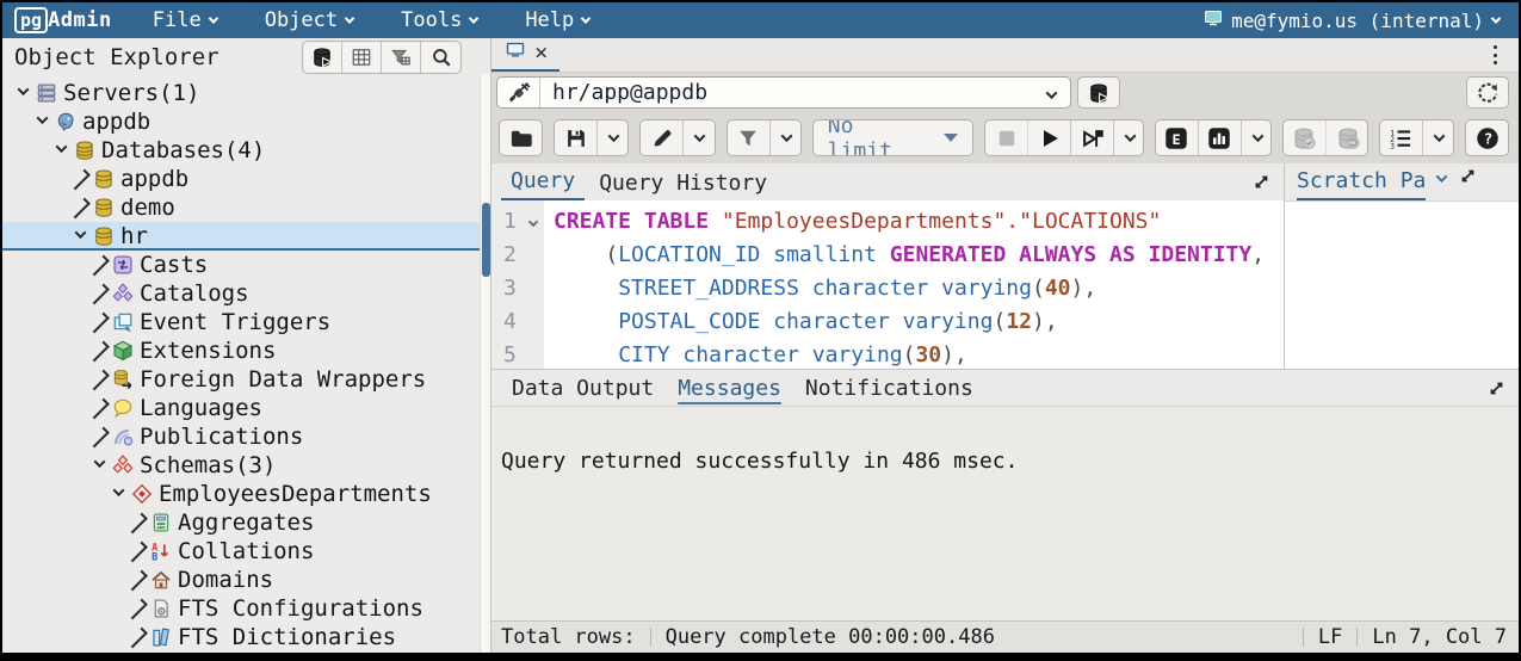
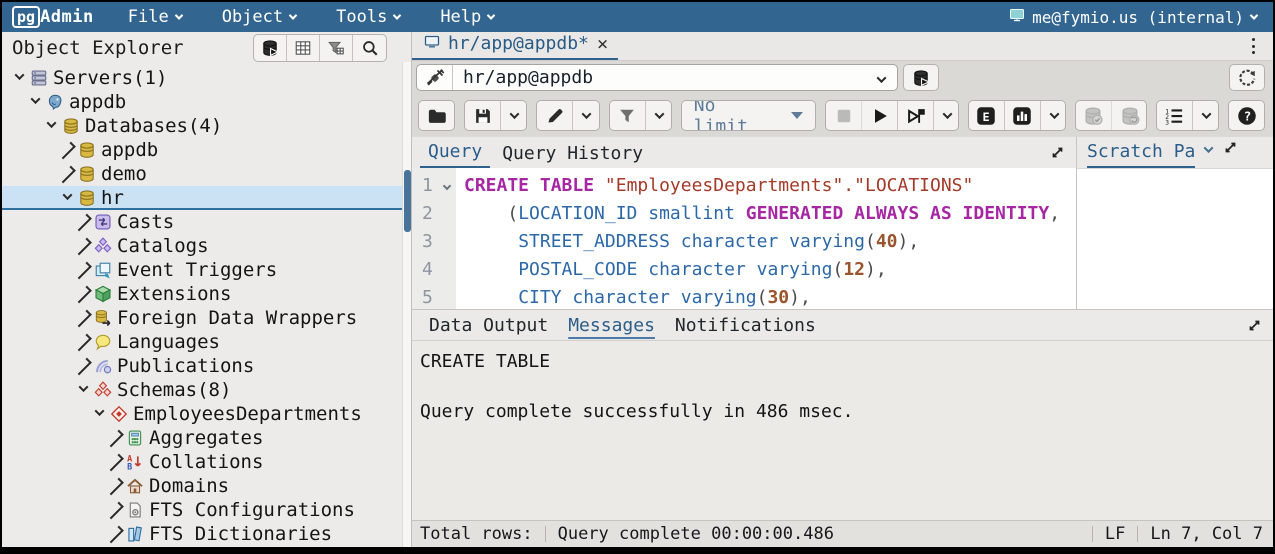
  pg
  Admin
  File
  Object
  Tools
  Help
  me@fymio.us (internal)
  Object Explorer
  Servers(1)
  appdb
  Databases(4)
  appdb
  demo
  hr
  Casts
  Catalogs
  Event Triggers
  Extensions
  Foreign Data Wrappers
  Languages
  Publications
- Schemas(3)
+ Schemas(8)
  EmployeesDepartments
  Aggregates
  A
  B
  Collations
  Domains
  FTS Configurations
  FTS Dictionaries
+ hr/app@appdb*
  ×
  hr/app@appdb
  No limit
  E
  ?
  Query
  Query History
  1
  CREATE TABLE "EmployeesDepartments"."LOCATIONS"
  2
  (LOCATION_ID smallint GENERATED ALWAYS AS IDENTITY,
  3
  STREET_ADDRESS character varying(40),
  4
  POSTAL_CODE character varying(12),
  5
  CITY character varying(30),
  Scratch Pa
  Data Output
  Messages
  Notifications
+ CREATE TABLE
- Query returned successfully in 486 msec.
+ Query complete successfully in 486 msec.
  Total rows:
  Query complete 00:00:00.486
  LF
  Ln 7, Col 7
